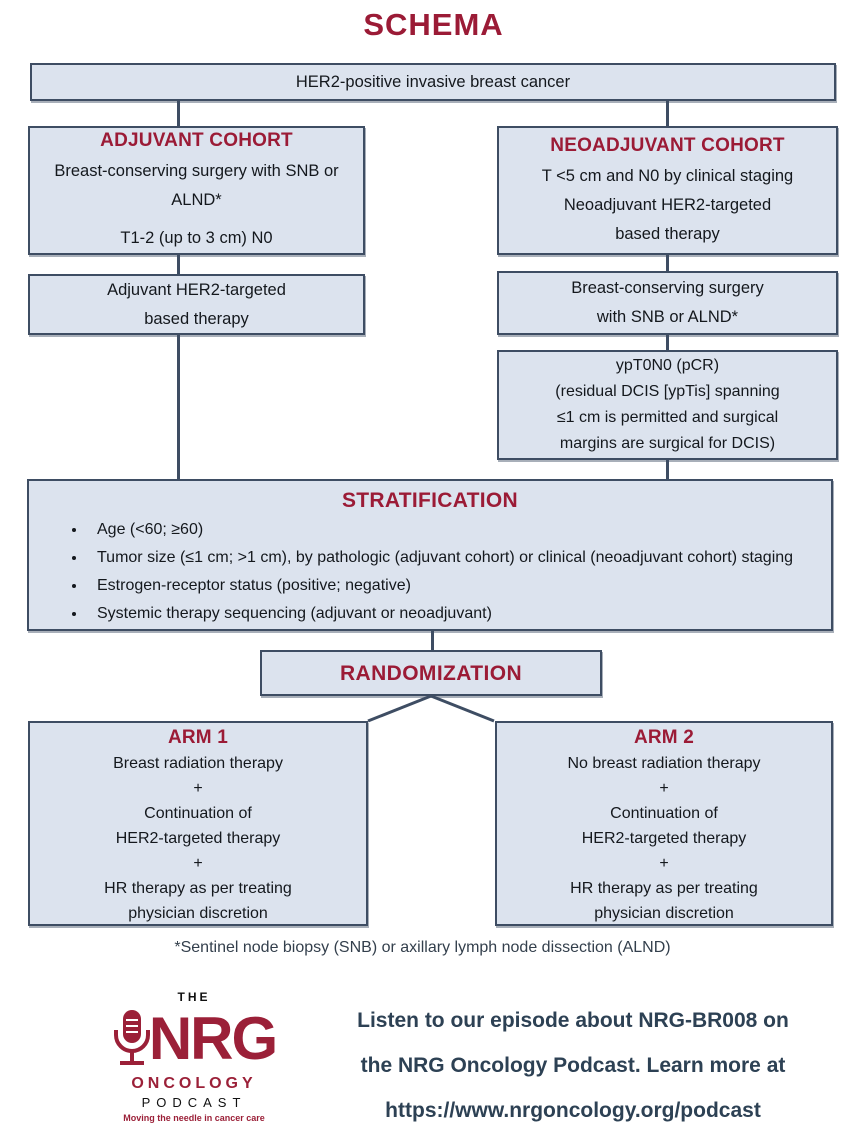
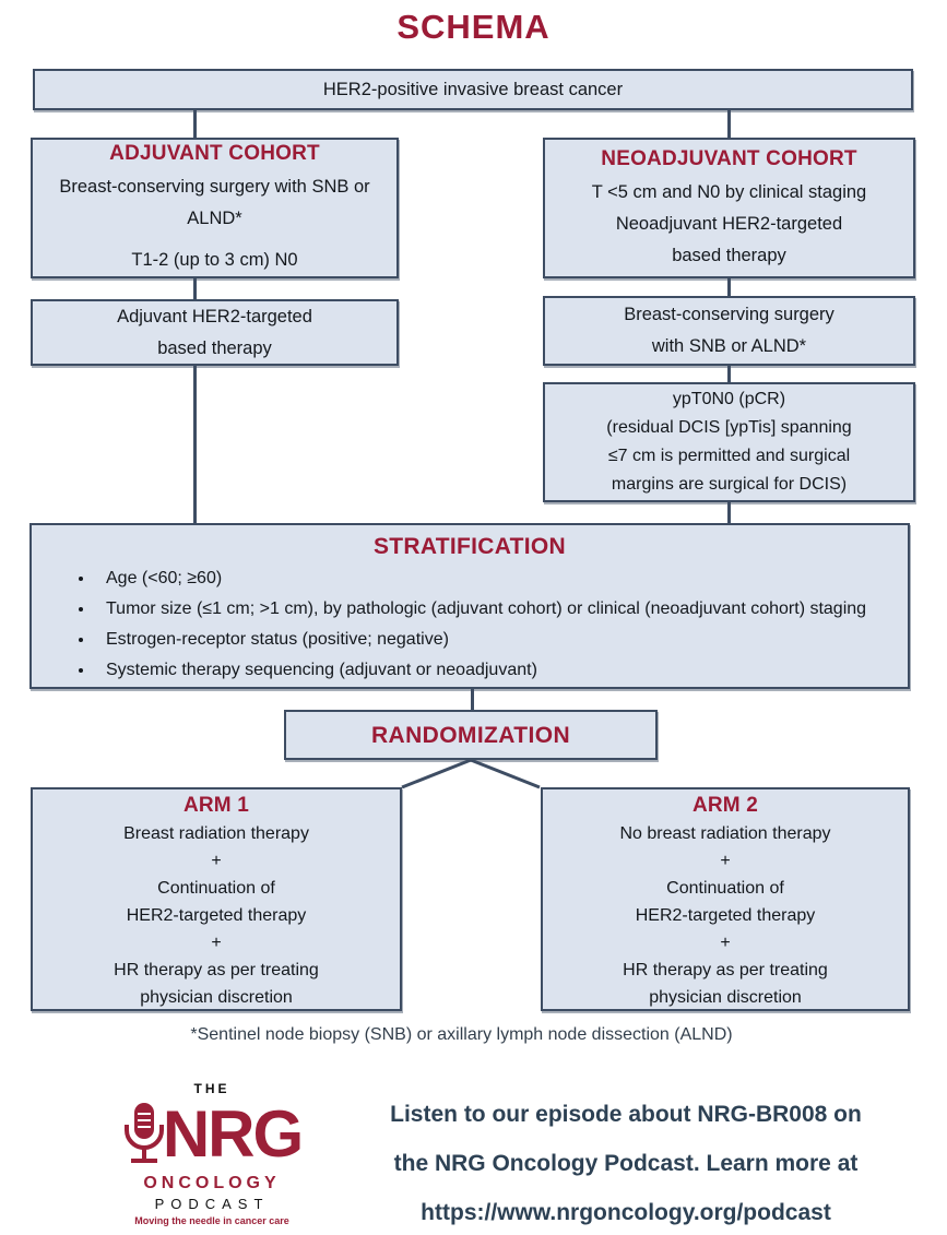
  SCHEMA
  HER2-positive invasive breast cancer
  ADJUVANT COHORT
  Breast-conserving surgery with SNB or ALND*
  T1-2 (up to 3 cm) N0
  NEOADJUVANT COHORT
  T <5 cm and N0 by clinical staging
  Neoadjuvant HER2-targeted
  based therapy
  Adjuvant HER2-targeted
  based therapy
  Breast-conserving surgery
  with SNB or ALND*
  ypT0N0 (pCR)
  (residual DCIS [ypTis] spanning
- ≤1 cm is permitted and surgical
+ ≤7 cm is permitted and surgical
  margins are surgical for DCIS)
  STRATIFICATION
  Age (<60; ≥60)
  Tumor size (≤1 cm; >1 cm), by pathologic (adjuvant cohort) or clinical (neoadjuvant cohort) staging
  Estrogen-receptor status (positive; negative)
  Systemic therapy sequencing (adjuvant or neoadjuvant)
  RANDOMIZATION
  ARM 1
  Breast radiation therapy
  +
  Continuation of
  HER2-targeted therapy
  +
  HR therapy as per treating physician discretion
  ARM 2
  No breast radiation therapy
  +
  Continuation of
  HER2-targeted therapy
  +
  HR therapy as per treating physician discretion
  *Sentinel node biopsy (SNB) or axillary lymph node dissection (ALND)
  THE
  NRG
  ONCOLOGY
  PODCAST
  Moving the needle in cancer care
  Listen to our episode about NRG-BR008 on
  the NRG Oncology Podcast. Learn more at
  https://www.nrgoncology.org/podcast
